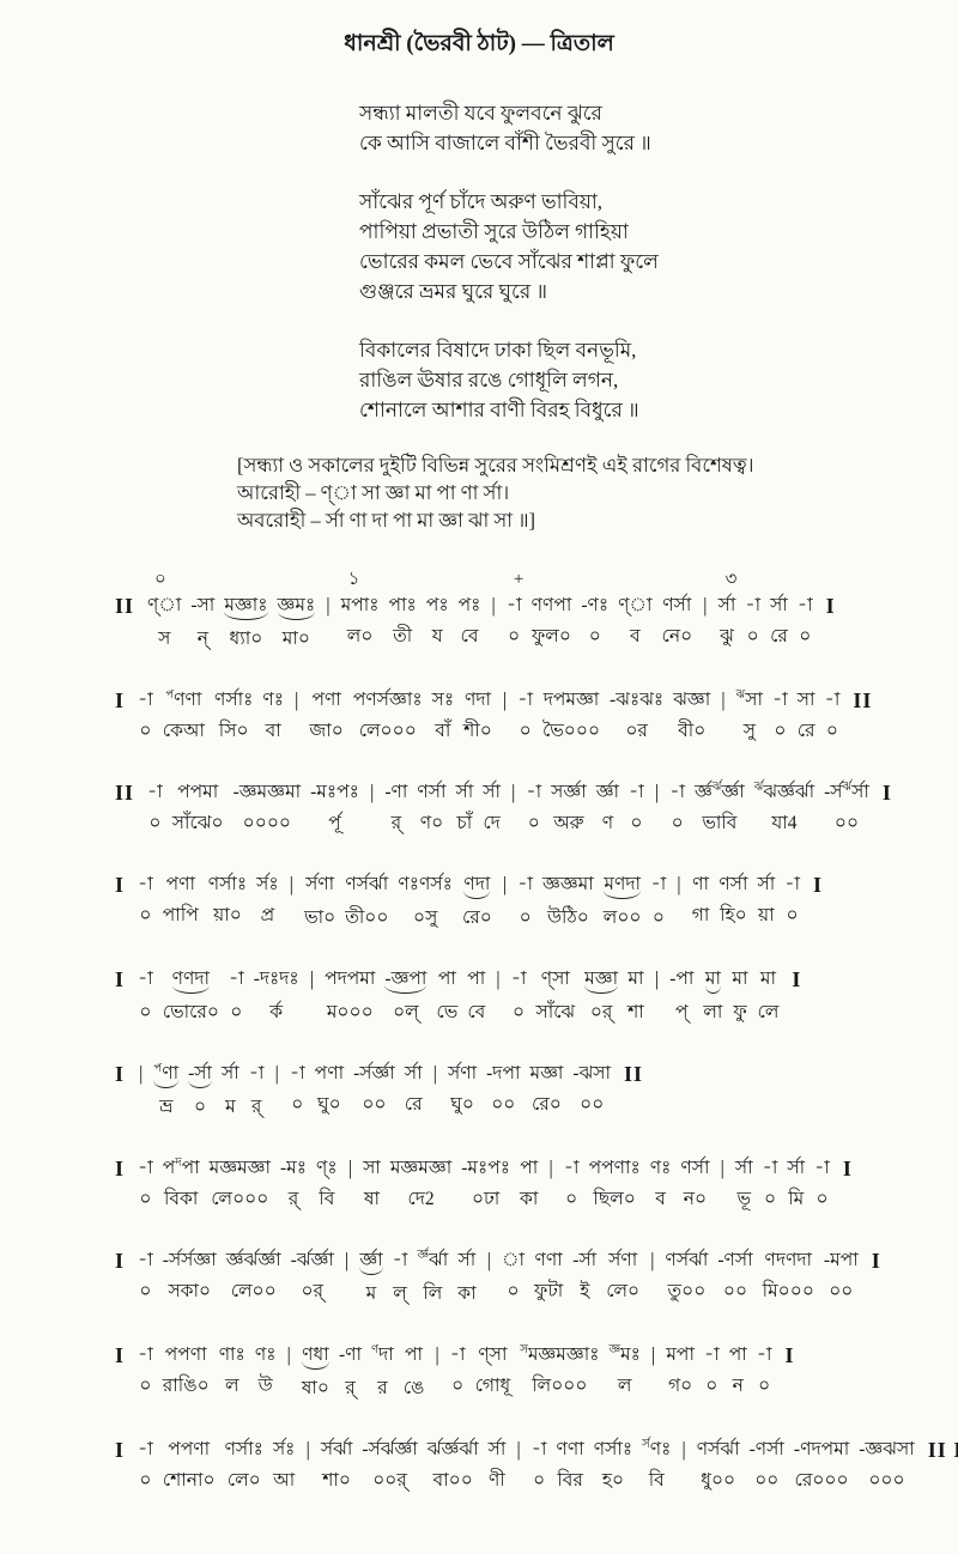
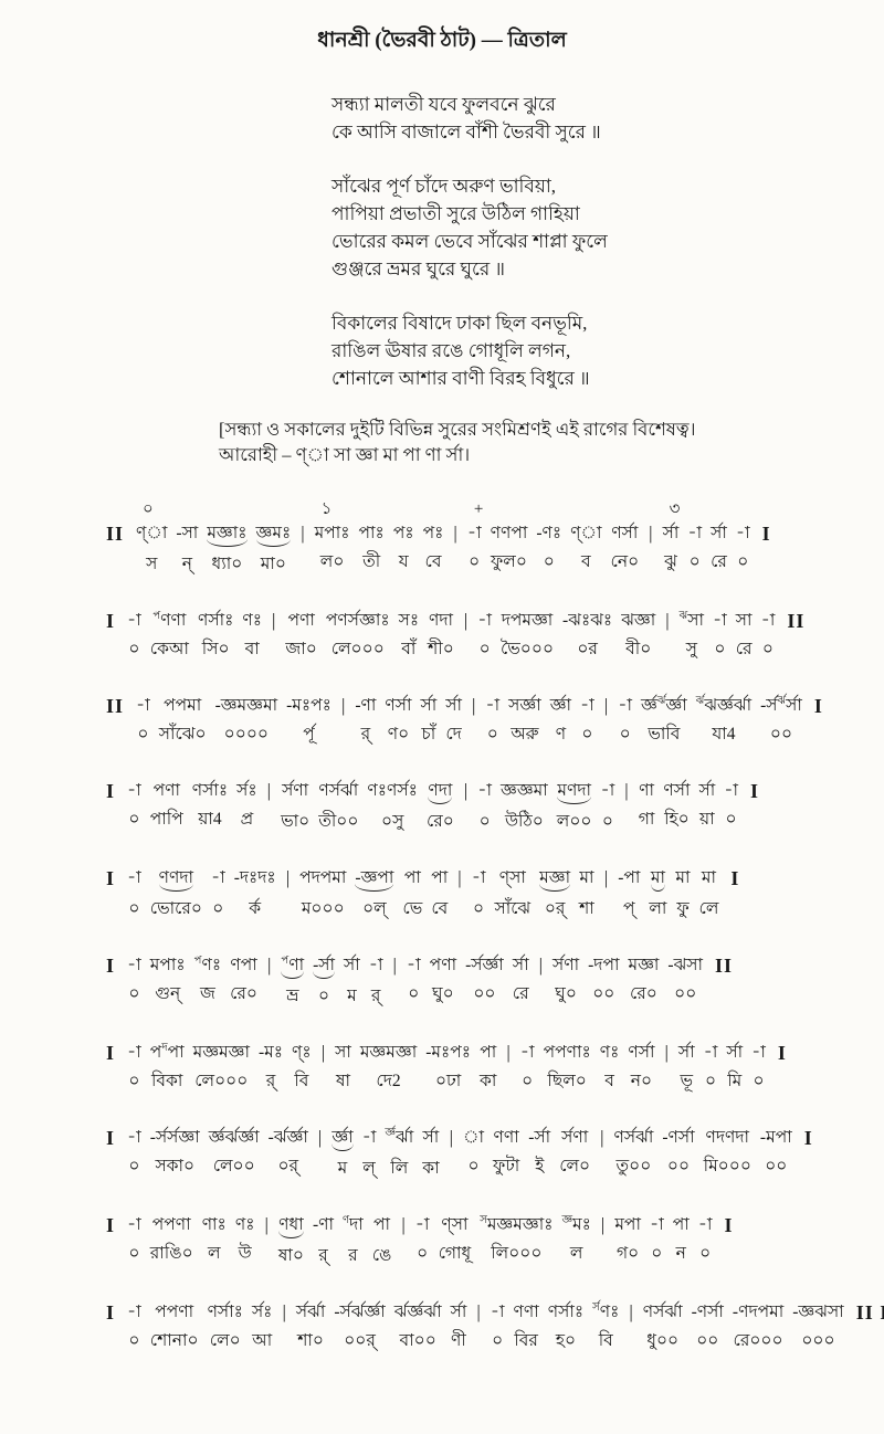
  ধানশ্রী (ভৈরবী ঠাট) — ত্রিতাল
  সন্ধ্যা মালতী যবে ফুলবনে ঝুরে
  কে আসি বাজালে বাঁশী ভৈরবী সুরে ॥
  সাঁঝের পূর্ণ চাঁদে অরুণ ভাবিয়া,
  পাপিয়া প্রভাতী সুরে উঠিল গাহিয়া
  ভোরের কমল ভেবে সাঁঝের শাপ্লা ফুলে
  গুঞ্জরে ভ্রমর ঘুরে ঘুরে ॥
  বিকালের বিষাদে ঢাকা ছিল বনভূমি,
  রাঙিল ঊষার রঙে গোধূলি লগন,
  শোনালে আশার বাণী বিরহ বিধুরে ॥
  [সন্ধ্যা ও সকালের দুইটি বিভিন্ন সুরের সংমিশ্রণই এই রাগের বিশেষত্ব।
  আরোহী – ণ্া সা জ্ঞা মা পা ণা র্সা।
- অবরোহী – র্সা ণা দা পা মা জ্ঞা ঝা সা ॥]
  II
  ০
  ণ্া	-সা	মজ্ঞাঃ	জ্ঞমঃ
  স	ন্	ধ্যা০	মা০
  |
  ১
  মপাঃ	পাঃ	পঃ	পঃ
  ল০	তী	য	বে
  |
  +
  -া	ণণপা	-ণঃ	ণ্া	ণর্সা
  ০	ফুল০	০	ব	নে০
  |
  ৩
  র্সা	-া	র্সা	-া
  ঝু	০	রে	০
  I
  I
  -া	পণণা	ণর্সাঃ	ণঃ
  ০	কেআ	সি০	বা
  |
  পণা	পণর্সজ্ঞাঃ	সঃ	ণদা
  জা০	লে০০০	বাঁ	শী০
  |
  -া	দপমজ্ঞা	-ঝঃঝঃ	ঝজ্ঞা
  ০	ভৈ০০০	০র	বী০
  |
  ঝসা	-া	সা	-া
  সু	০	রে	০
  II
  II
  -া	পপমা	-জ্ঞমজ্ঞমা	-মঃপঃ
  ০	সাঁঝে০	০০০০	র্পূ
  |
  -ণা	ণর্সা	র্সা	র্সা
  র্	ণ০	চাঁ	দে
  |
  -া	সর্জ্ঞা	র্জ্ঞা	-া
  ০	অরু	ণ	০
  |
  -া	র্জ্ঞর্ঝর্জ্ঞা	র্ঝঝর্জ্ঞর্ঝা	-র্সর্ঝর্সা
  ০	ভাবি	যা4	০০
  I
  I
  -া	পণা	ণর্সাঃ	র্সঃ
- ০	পাপি	য়া০	প্র
+ ০	পাপি	য়া4	প্র
  |
  র্সণা	ণর্সর্ঝা	ণঃণর্সঃ	ণদা
  ভা০	তী০০	০সু	রে০
  |
  -া	জ্ঞজ্ঞমা	মণদা	-া
  ০	উঠি০	ল০০	০
  |
  ণা	ণর্সা	র্সা	-া
  গা	হি০	য়া	০
  I
  I
  -া	ণণদা	-া	-দঃদঃ
  ০	ভোরে০	০	র্ক
  |
  পদপমা	-জ্ঞপা	পা	পা
  ম০০০	০ল্	ভে	বে
  |
  -া	ণ্সা	মজ্ঞা	মা
  ০	সাঁঝে	০র্	শা
  |
  -পা	মা	মা	মা
  প্	লা	ফু	লে
  I
  I
+ -া	মপাঃ	পণঃ	ণপা
+ ০	গুন্	জ	রে০
  |
  পণা	-র্সা	র্সা	-া
  ভ্র	০	ম	র্
  |
  -া	পণা	-র্সর্জ্ঞা	র্সা
  ০	ঘু০	০০	রে
  |
  র্সণা	-দপা	মজ্ঞা	-ঝসা
  ঘু০	০০	রে০	০০
  II
  I
  -া	পদপা	মজ্ঞমজ্ঞা	-মঃ	ণ্ঃ
  ০	বিকা	লে০০০	র্	বি
  |
  সা	মজ্ঞমজ্ঞা	-মঃপঃ	পা
  ষা	দে2	০ঢা	কা
  |
  -া	পপণাঃ	ণঃ	ণর্সা
  ০	ছিল০	ব	ন০
  |
  র্সা	-া	র্সা	-া
  ভূ	০	মি	০
  I
  I
  -া	-র্সর্সজ্ঞা	র্জ্ঞর্ঝর্জ্ঞা	-র্ঝর্জ্ঞা
  ০	সকা০	লে০০	০র্
  |
  র্জ্ঞা	-া	র্জ্ঞর্ঝা	র্সা
  ম	ল্	লি	কা
  |
  া	ণণা	-র্সা	র্সণা
  ০	ফুটা	ই	লে০
  |
  ণর্সর্ঝা	-ণর্সা	ণদণদা	-মপা
  তু০০	০০	মি০০০	০০
  I
  I
  -া	পপণা	ণাঃ	ণঃ
  ০	রাঙি০	ল	উ
  |
  ণধা	-ণা	ণদা	পা
  ষা০	র্	র	ঙে
  |
  -া	ণ্সা	সমজ্ঞমজ্ঞাঃ	জ্ঞমঃ
  ০	গোধূ	লি০০০	ল
  |
  মপা	-া	পা	-া
  গ০	০	ন	০
  I
  I
  -া	পপণা	ণর্সাঃ	র্সঃ
  ০	শোনা০	লে০	আ
  |
  র্সর্ঝা	-র্সর্ঝর্জ্ঞা	র্ঝর্জ্ঞর্ঝা	র্সা
  শা০	০০র্	বা০০	ণী
  |
  -া	ণণা	ণর্সাঃ	র্সণঃ
  ০	বির	হ০	বি
  |
  ণর্সর্ঝা	-ণর্সা	-ণদপমা	-জ্ঞঝসা
  ধু০০	০০	রে০০০	০০০
